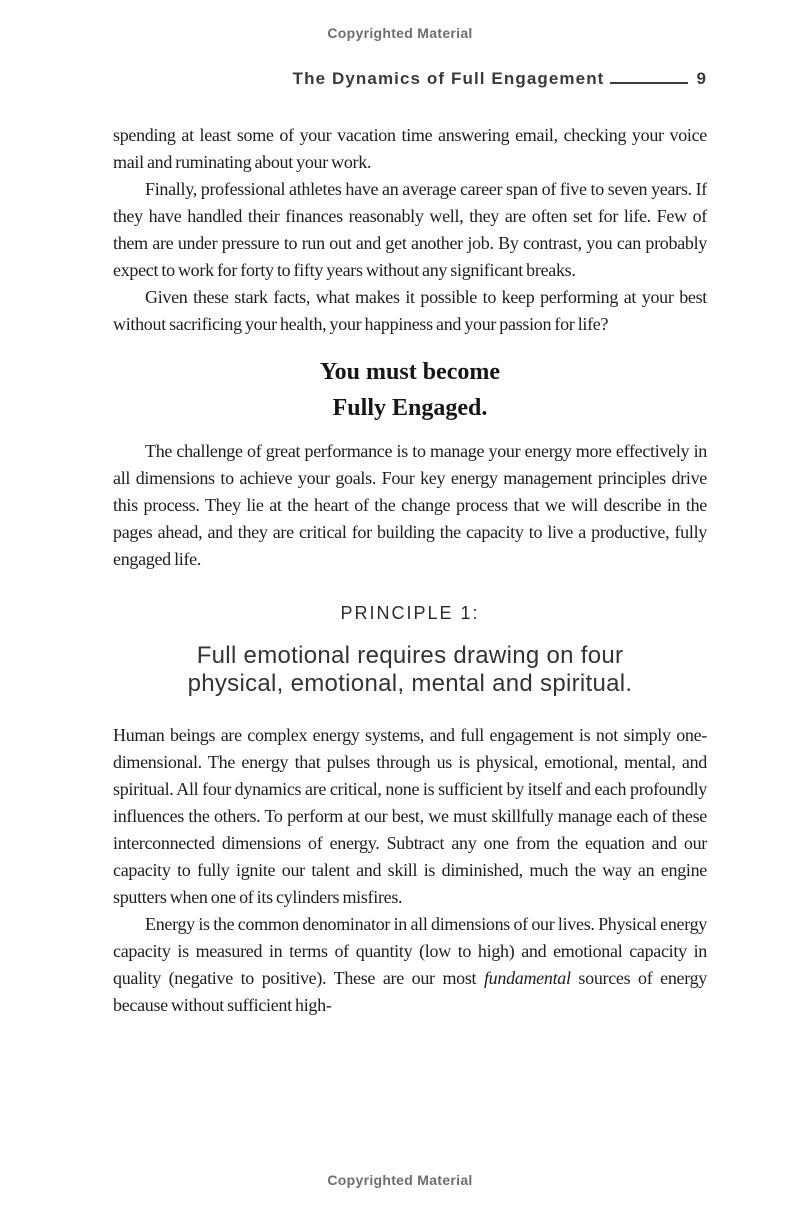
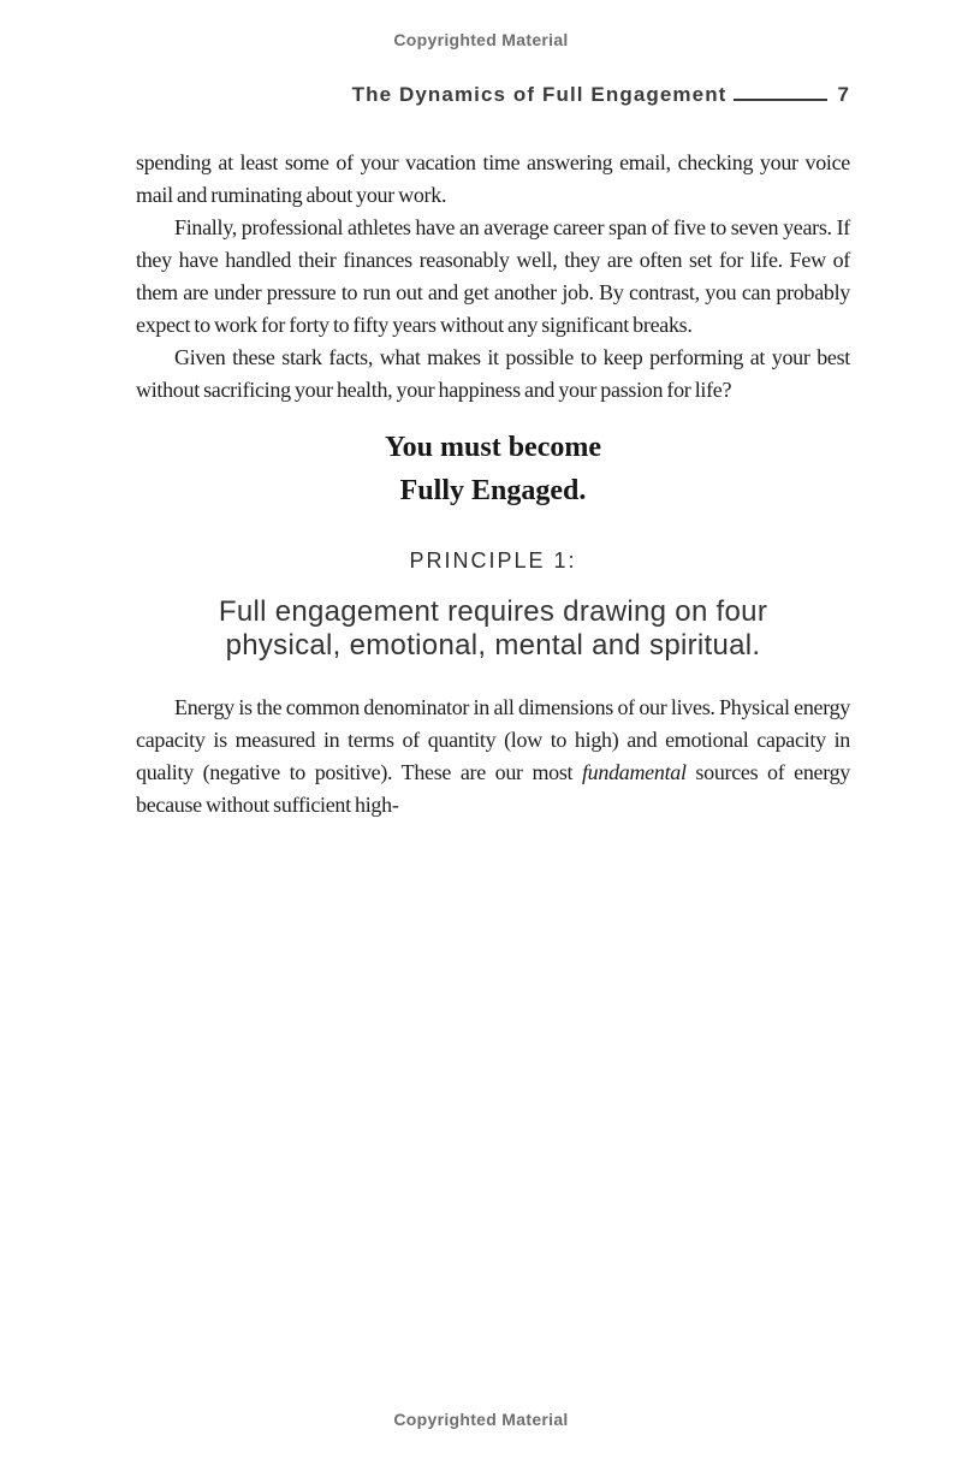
  Copyrighted Material
- The Dynamics of Full Engagement 9
+ The Dynamics of Full Engagement 7
  spending at least some of your vacation time answering email, checking your voice mail and ruminating about your work.
  Finally, professional athletes have an average career span of five to seven years. If they have handled their finances reasonably well, they are often set for life. Few of them are under pressure to run out and get another job. By contrast, you can probably expect to work for forty to fifty years without any significant breaks.
  Given these stark facts, what makes it possible to keep performing at your best without sacrificing your health, your happiness and your passion for life?
  You must become
  Fully Engaged.
- The challenge of great performance is to manage your energy more effectively in all dimensions to achieve your goals. Four key energy management principles drive this process. They lie at the heart of the change process that we will describe in the pages ahead, and they are critical for building the capacity to live a productive, fully engaged life.
  PRINCIPLE 1:
- Full emotional requires drawing on four
+ Full engagement requires drawing on four
  physical, emotional, mental and spiritual.
- Human beings are complex energy systems, and full engagement is not simply one-dimensional. The energy that pulses through us is physical, emotional, mental, and spiritual. All four dynamics are critical, none is sufficient by itself and each profoundly influences the others. To perform at our best, we must skillfully manage each of these interconnected dimensions of energy. Subtract any one from the equation and our capacity to fully ignite our talent and skill is diminished, much the way an engine sputters when one of its cylinders misfires.
  Energy is the common denominator in all dimensions of our lives. Physical energy capacity is measured in terms of quantity (low to high) and emotional capacity in quality (negative to positive). These are our most fundamental sources of energy because without sufficient high-
  Copyrighted Material
